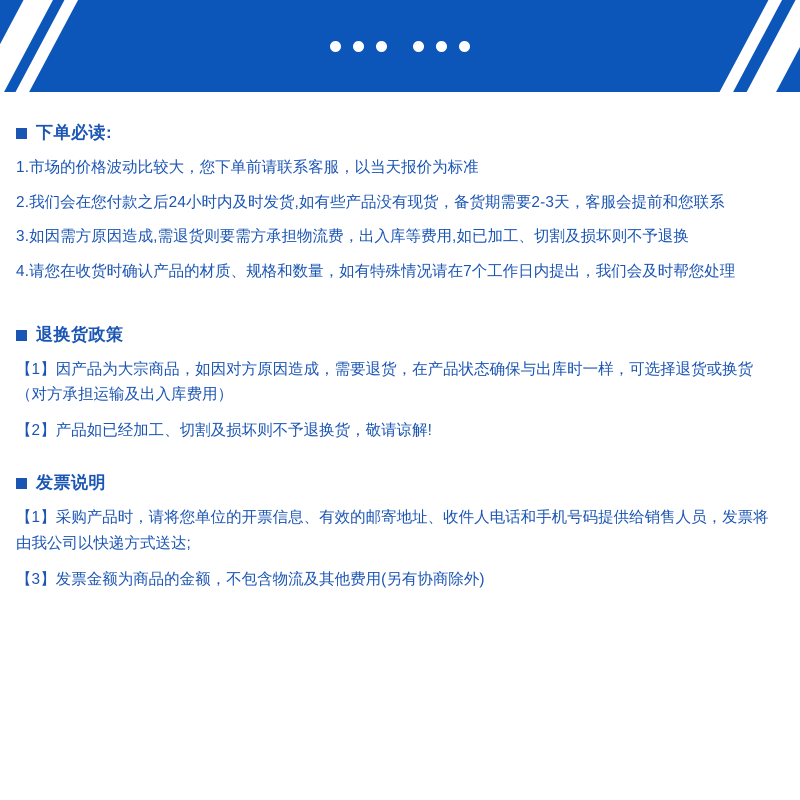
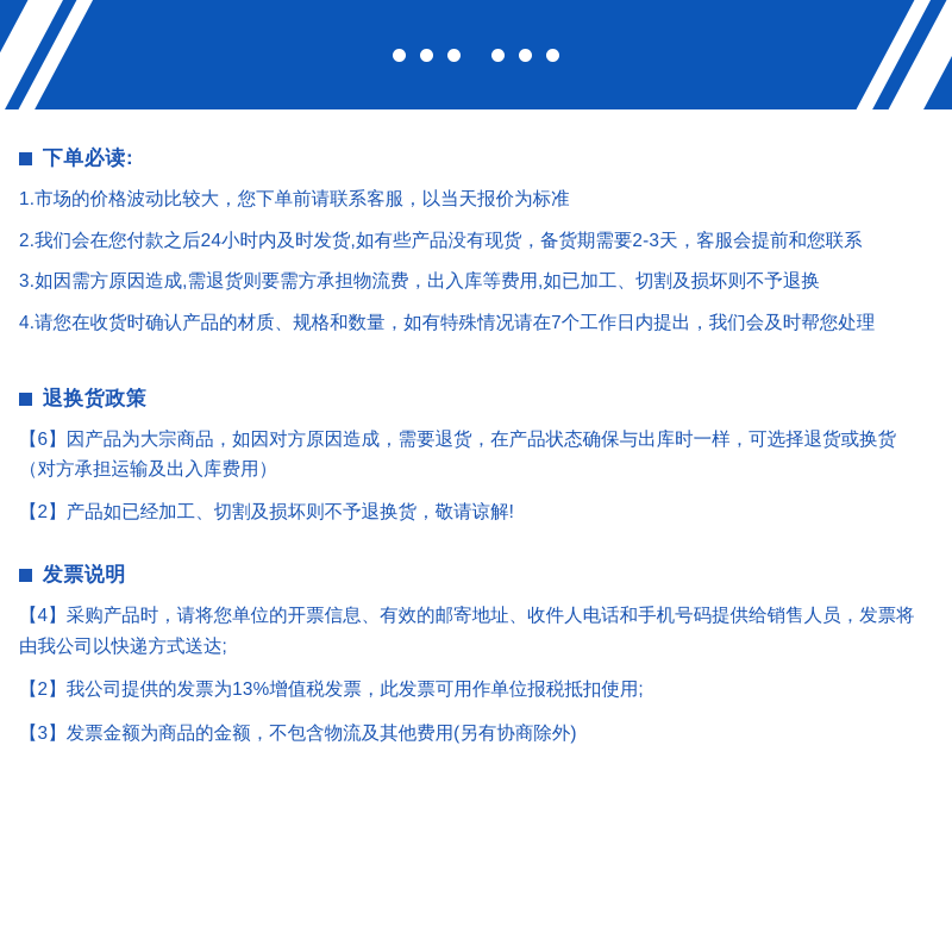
  下单必读:
  1.市场的价格波动比较大，您下单前请联系客服，以当天报价为标准
  2.我们会在您付款之后24小时内及时发货,如有些产品没有现货，备货期需要2-3天，客服会提前和您联系
  3.如因需方原因造成,需退货则要需方承担物流费，出入库等费用,如已加工、切割及损坏则不予退换
  4.请您在收货时确认产品的材质、规格和数量，如有特殊情况请在7个工作日内提出，我们会及时帮您处理
  退换货政策
- 【1】因产品为大宗商品，如因对方原因造成，需要退货，在产品状态确保与出库时一样，可选择退货或换货（对方承担运输及出入库费用）
+ 【6】因产品为大宗商品，如因对方原因造成，需要退货，在产品状态确保与出库时一样，可选择退货或换货（对方承担运输及出入库费用）
  【2】产品如已经加工、切割及损坏则不予退换货，敬请谅解!
  发票说明
- 【1】采购产品时，请将您单位的开票信息、有效的邮寄地址、收件人电话和手机号码提供给销售人员，发票将由我公司以快递方式送达;
+ 【4】采购产品时，请将您单位的开票信息、有效的邮寄地址、收件人电话和手机号码提供给销售人员，发票将由我公司以快递方式送达;
+ 【2】我公司提供的发票为13%增值税发票，此发票可用作单位报税抵扣使用;
  【3】发票金额为商品的金额，不包含物流及其他费用(另有协商除外)
